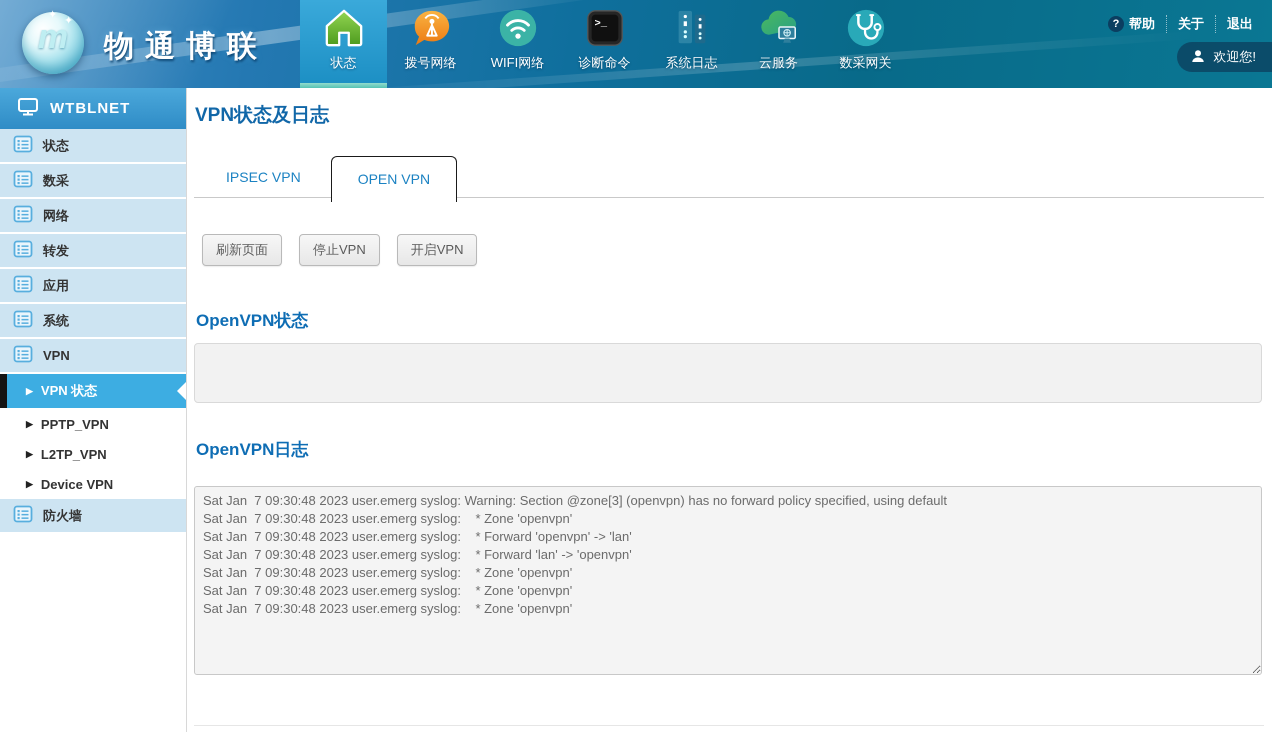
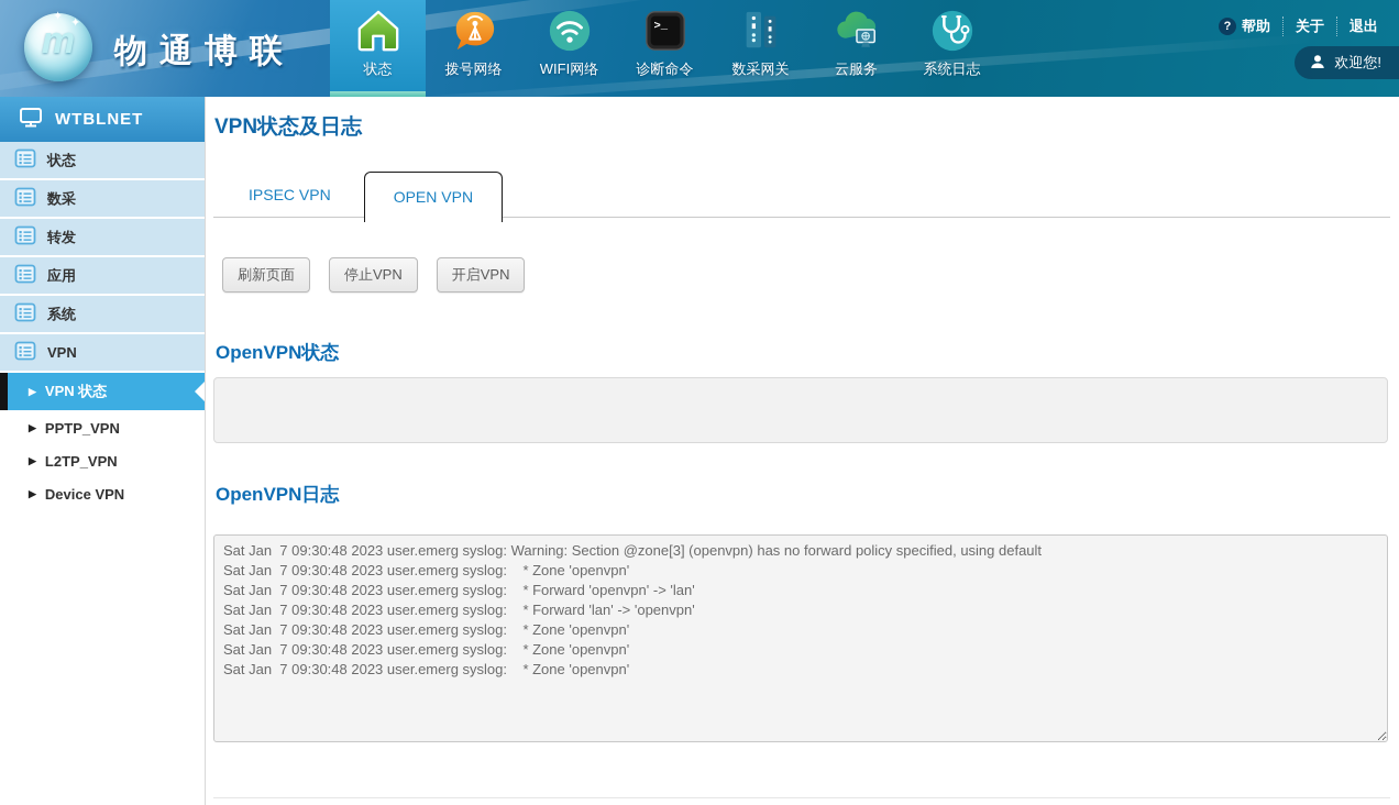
  m
  ✦
  ✦
  物通博联
  状态
  拨号网络
  WIFI网络
  >_
  诊断命令
- 系统日志
+ 数采网关
  云服务
- 数采网关
+ 系统日志
  ?
  帮助
  关于
  退出
  欢迎您!
  WTBLNET
  状态
  数采
- 网络
  转发
  应用
  系统
  VPN
  ▶
  VPN 状态
  ▶
  PPTP_VPN
  ▶
  L2TP_VPN
  ▶
  Device VPN
- 防火墙
  VPN状态及日志
  IPSEC VPN
  OPEN VPN
  刷新页面
  停止VPN
  开启VPN
  OpenVPN状态
  OpenVPN日志
  Sat Jan 7 09:30:48 2023 user.emerg syslog: Warning: Section @zone[3] (openvpn) has no forward policy specified, using default
  Sat Jan 7 09:30:48 2023 user.emerg syslog: * Zone 'openvpn'
  Sat Jan 7 09:30:48 2023 user.emerg syslog: * Forward 'openvpn' -> 'lan'
  Sat Jan 7 09:30:48 2023 user.emerg syslog: * Forward 'lan' -> 'openvpn'
  Sat Jan 7 09:30:48 2023 user.emerg syslog: * Zone 'openvpn'
  Sat Jan 7 09:30:48 2023 user.emerg syslog: * Zone 'openvpn'
  Sat Jan 7 09:30:48 2023 user.emerg syslog: * Zone 'openvpn'
